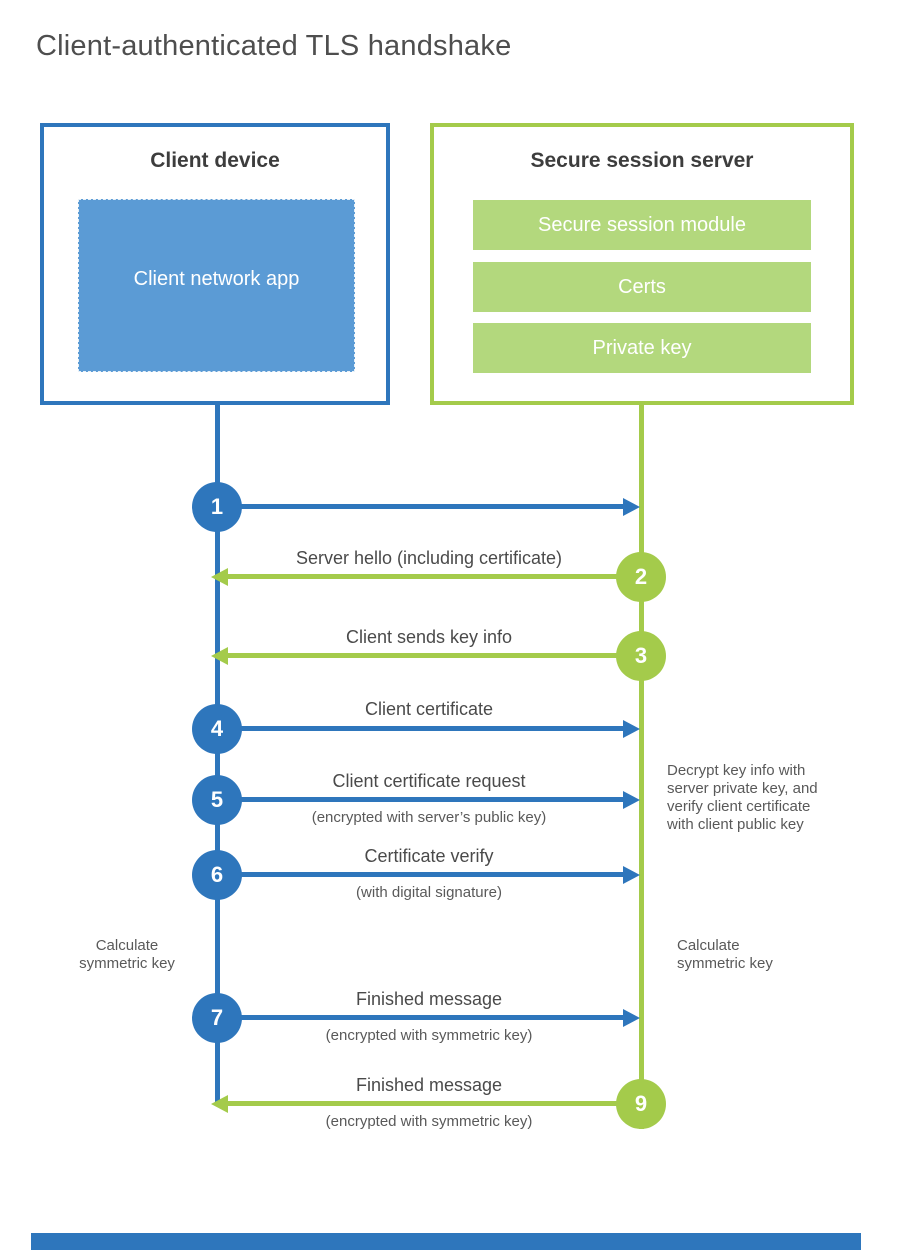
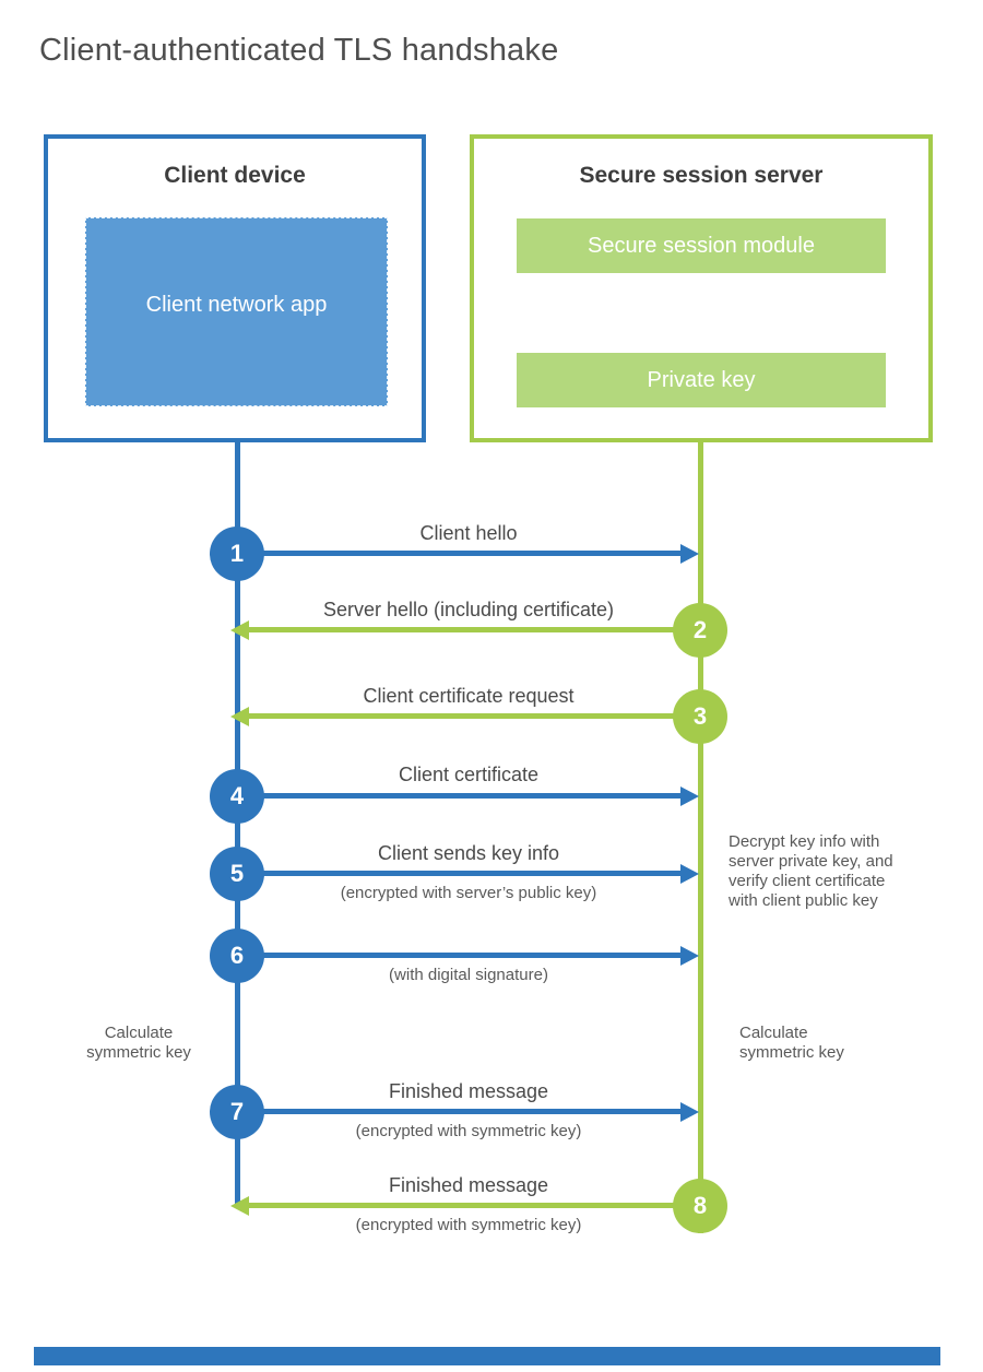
  Client-authenticated TLS handshake
  Client device
  Client network app
  Secure session server
  Secure session module
- Certs
  Private key
+ Client hello
  1
  Server hello (including certificate)
  2
- Client sends key info
+ Client certificate request
  3
  Client certificate
  4
- Client certificate request
+ Client sends key info
  5
  (encrypted with server’s public key)
- Certificate verify
  6
  (with digital signature)
  Finished message
  7
  (encrypted with symmetric key)
  Finished message
- 9
+ 8
  (encrypted with symmetric key)
  Decrypt key info with
  server private key, and
  verify client certificate
  with client public key
  Calculate
  symmetric key
  Calculate
  symmetric key
